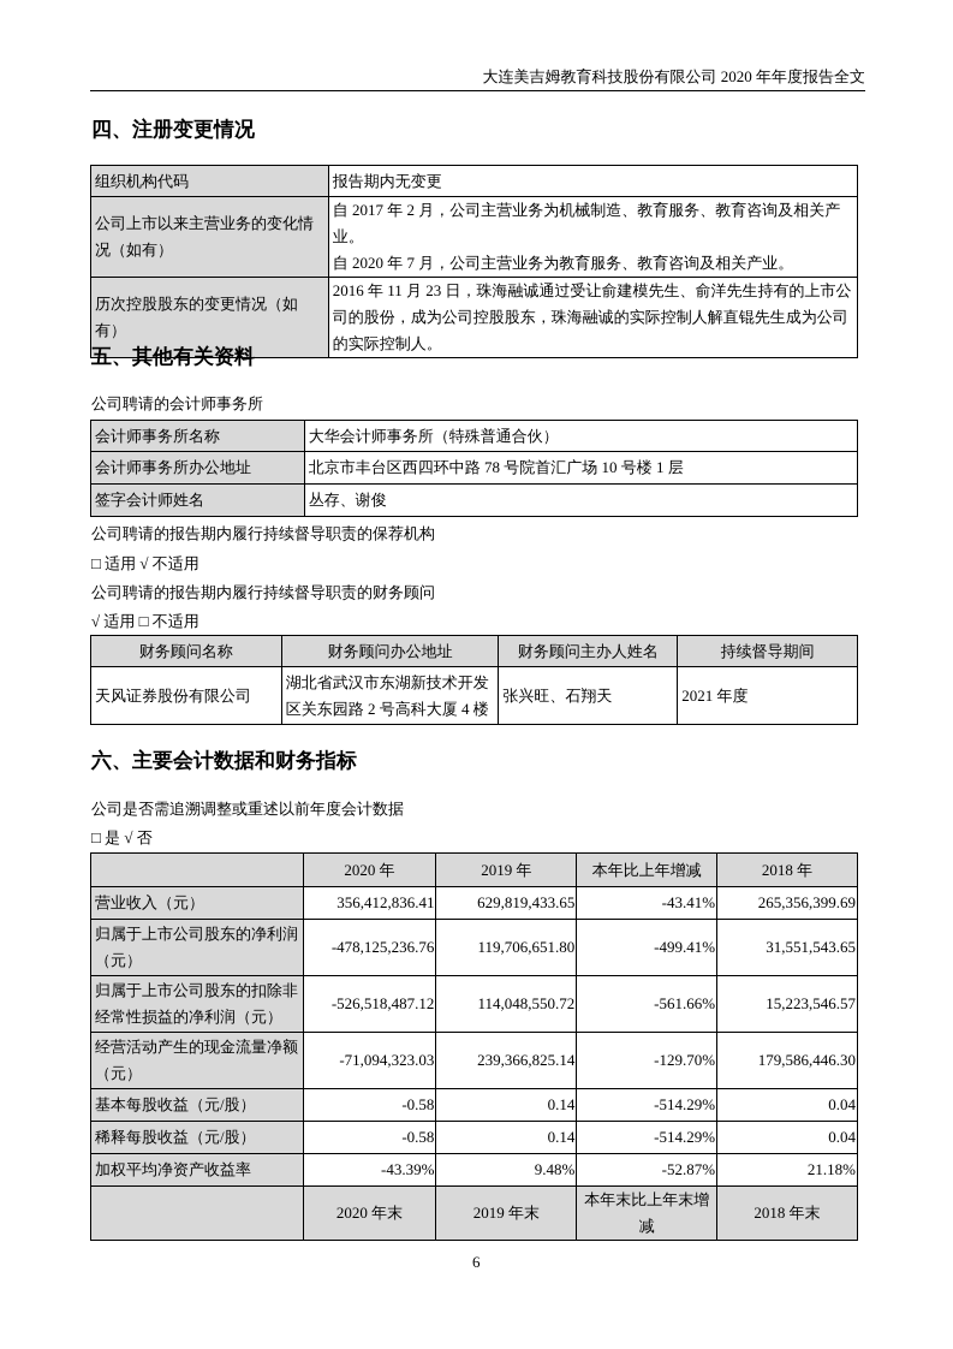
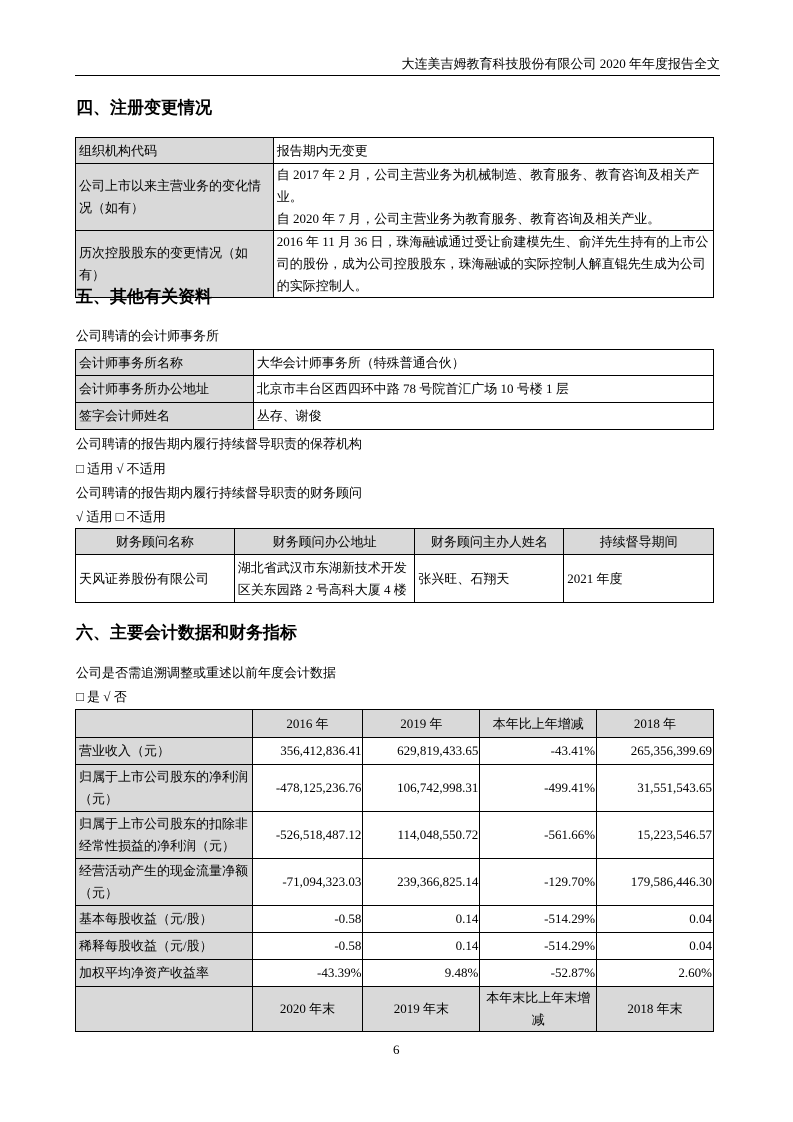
  大连美吉姆教育科技股份有限公司 2020 年年度报告全文
  四、注册变更情况
  组织机构代码	报告期内无变更
  公司上市以来主营业务的变化情况（如有）	自 2017 年 2 月，公司主营业务为机械制造、教育服务、教育咨询及相关产业。 自 2020 年 7 月，公司主营业务为教育服务、教育咨询及相关产业。
- 历次控股股东的变更情况（如有）	2016 年 11 月 23 日，珠海融诚通过受让俞建模先生、俞洋先生持有的上市公司的股份，成为公司控股股东，珠海融诚的实际控制人解直锟先生成为公司的实际控制人。
+ 历次控股股东的变更情况（如有）	2016 年 11 月 36 日，珠海融诚通过受让俞建模先生、俞洋先生持有的上市公司的股份，成为公司控股股东，珠海融诚的实际控制人解直锟先生成为公司的实际控制人。
  五、其他有关资料
  公司聘请的会计师事务所
  会计师事务所名称	大华会计师事务所（特殊普通合伙）
  会计师事务所办公地址	北京市丰台区西四环中路 78 号院首汇广场 10 号楼 1 层
  签字会计师姓名	丛存、谢俊
  公司聘请的报告期内履行持续督导职责的保荐机构
  □ 适用 √ 不适用
  公司聘请的报告期内履行持续督导职责的财务顾问
  √ 适用 □ 不适用
  财务顾问名称	财务顾问办公地址	财务顾问主办人姓名	持续督导期间
  天风证券股份有限公司	湖北省武汉市东湖新技术开发区关东园路 2 号高科大厦 4 楼	张兴旺、石翔天	2021 年度
  六、主要会计数据和财务指标
  公司是否需追溯调整或重述以前年度会计数据
  □ 是 √ 否
- 	2020 年	2019 年	本年比上年增减	2018 年
+ 	2016 年	2019 年	本年比上年增减	2018 年
  营业收入（元）	356,412,836.41	629,819,433.65	-43.41%	265,356,399.69
- 归属于上市公司股东的净利润（元）	-478,125,236.76	119,706,651.80	-499.41%	31,551,543.65
+ 归属于上市公司股东的净利润（元）	-478,125,236.76	106,742,998.31	-499.41%	31,551,543.65
  归属于上市公司股东的扣除非经常性损益的净利润（元）	-526,518,487.12	114,048,550.72	-561.66%	15,223,546.57
  经营活动产生的现金流量净额（元）	-71,094,323.03	239,366,825.14	-129.70%	179,586,446.30
  基本每股收益（元/股）	-0.58	0.14	-514.29%	0.04
  稀释每股收益（元/股）	-0.58	0.14	-514.29%	0.04
- 加权平均净资产收益率	-43.39%	9.48%	-52.87%	21.18%
+ 加权平均净资产收益率	-43.39%	9.48%	-52.87%	2.60%
  	2020 年末	2019 年末	本年末比上年末增减	2018 年末
  6
